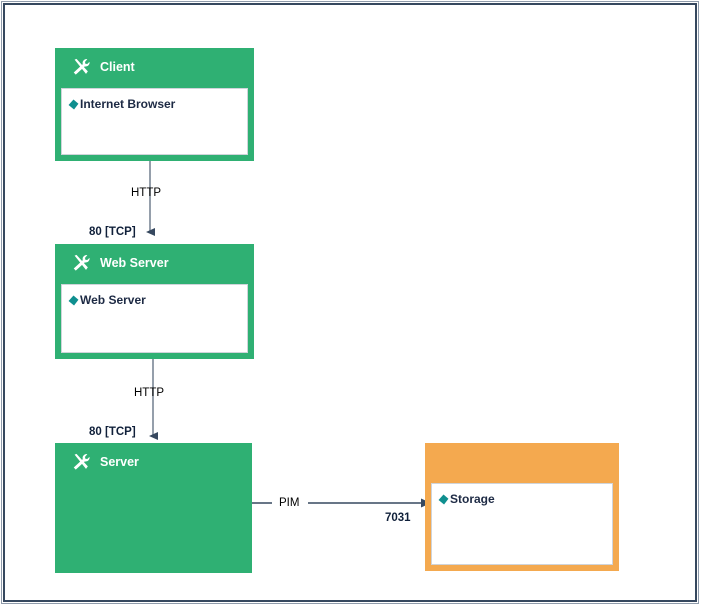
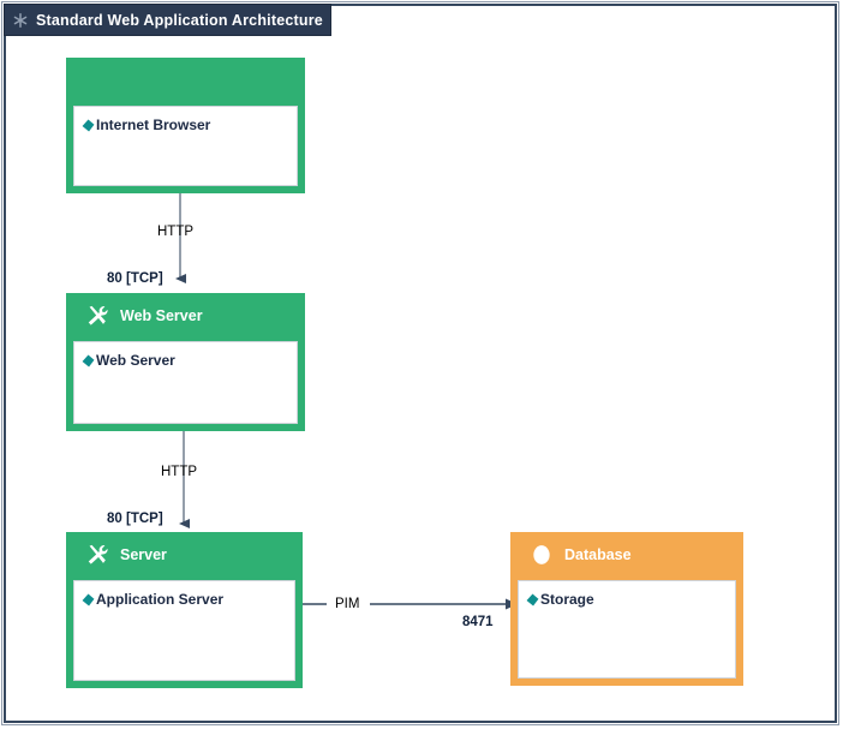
+ Standard Web Application Architecture
  HTTP
  80 [TCP]
  HTTP
  80 [TCP]
  PIM
- 7031
+ 8471
- Client
  Internet Browser
  Web Server
  Web Server
  Server
+ Application Server
+ Database
  Storage
